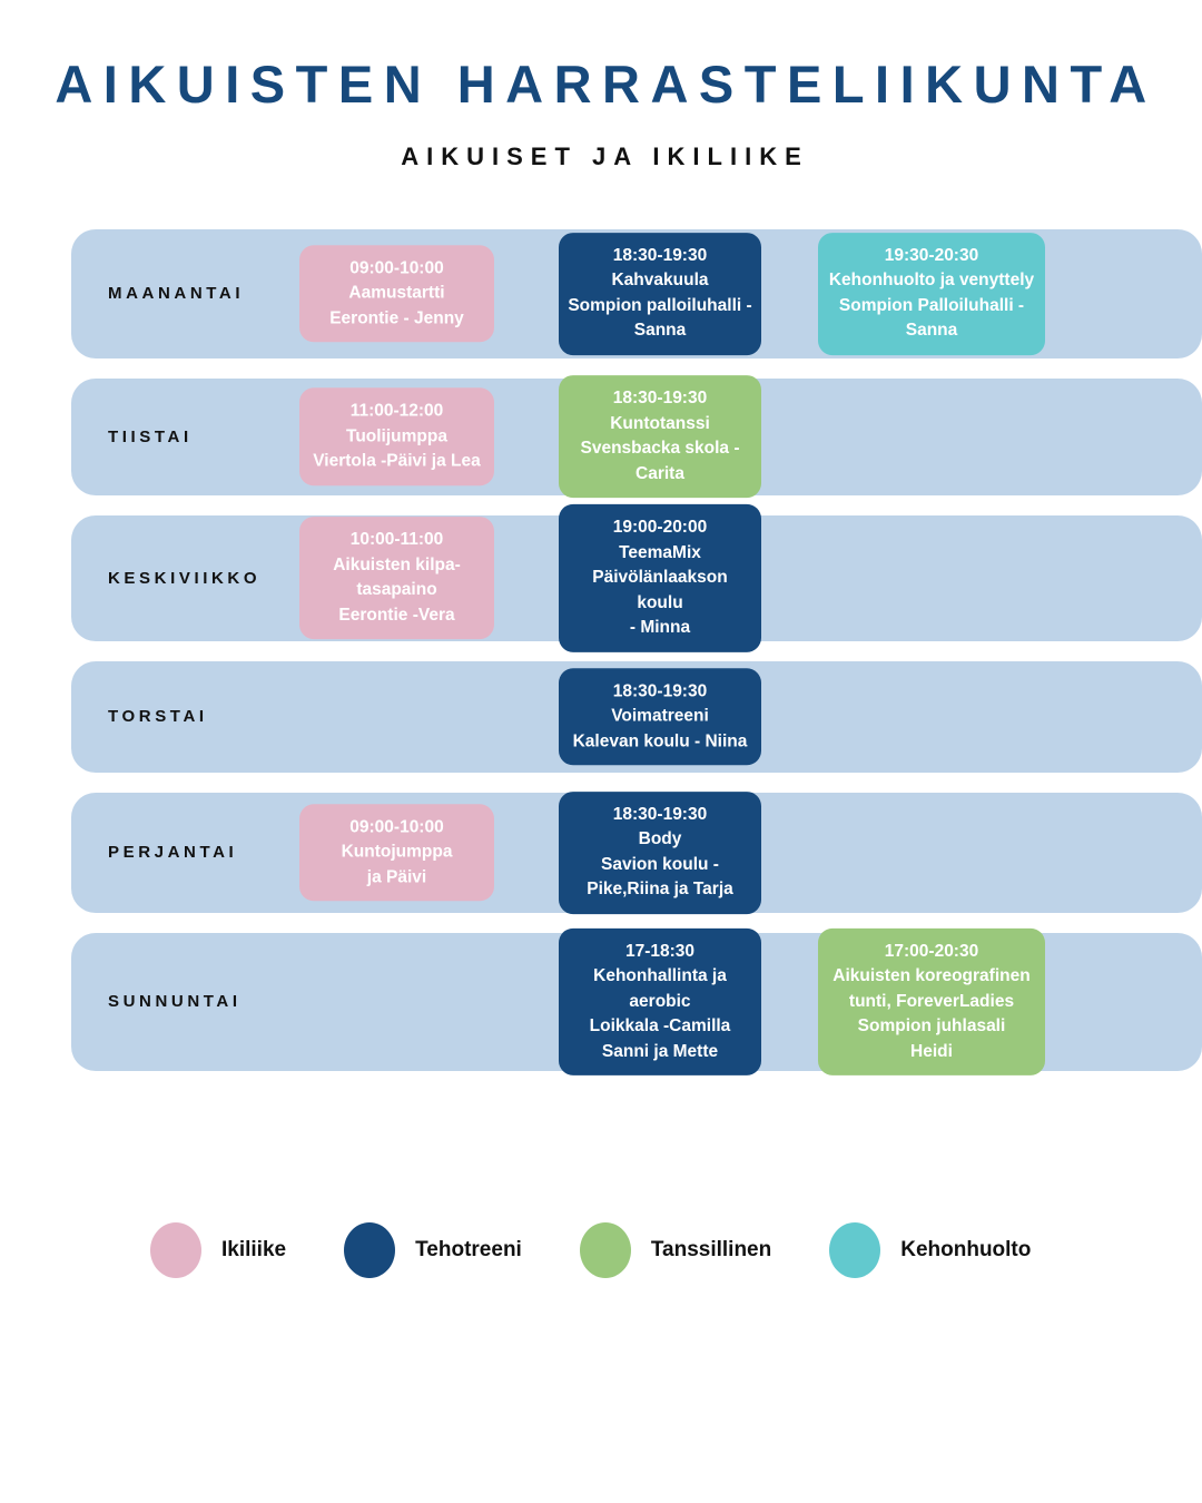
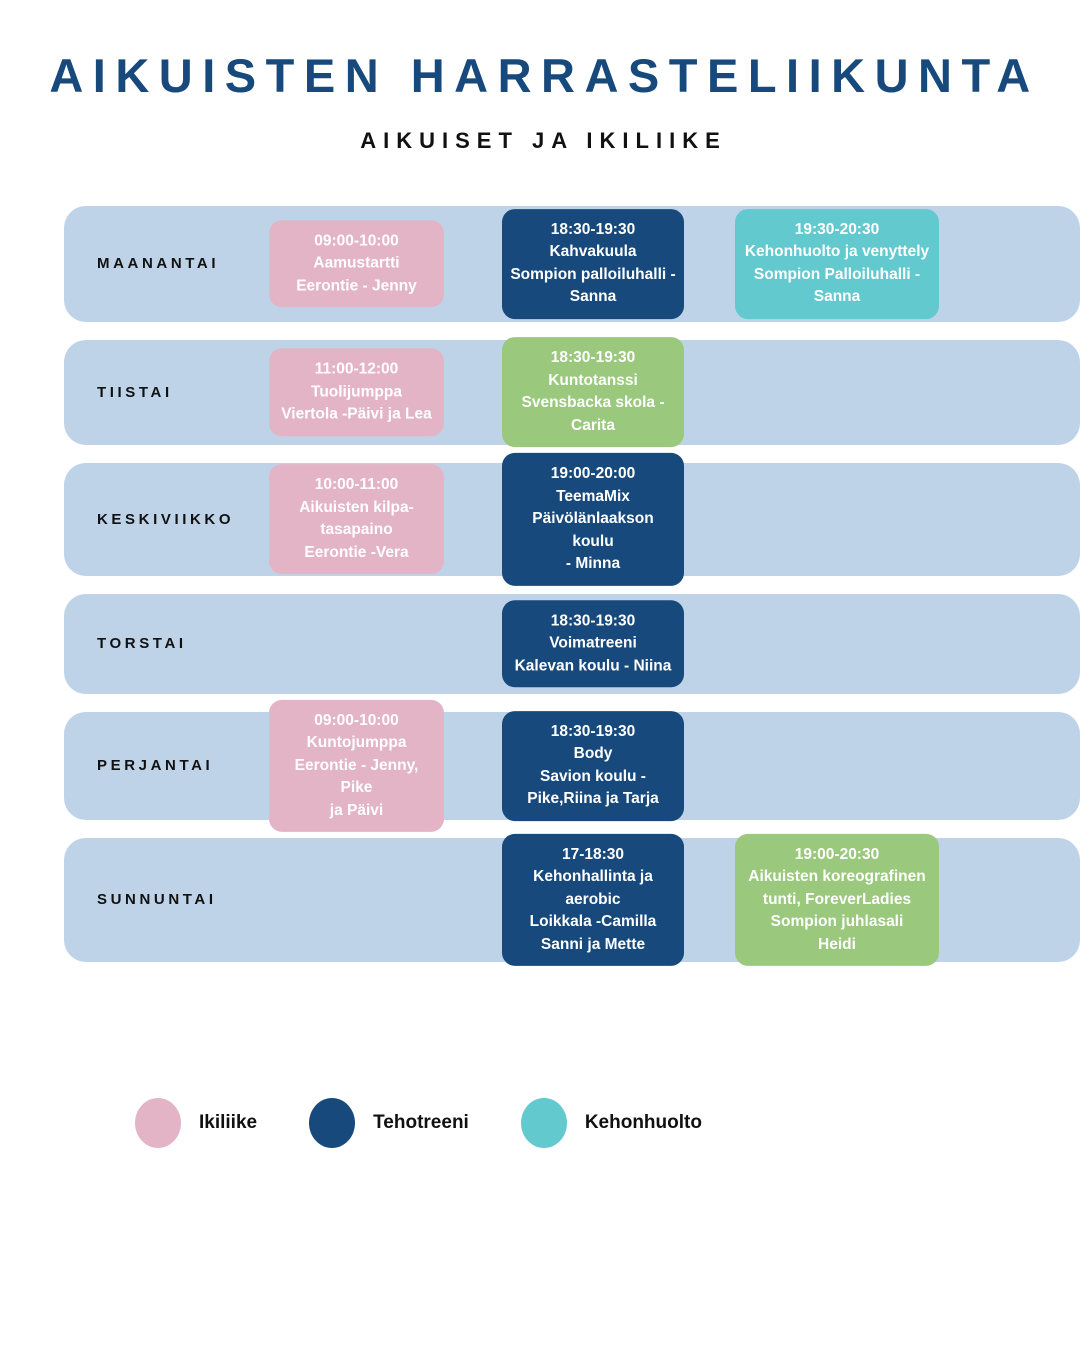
  AIKUISTEN HARRASTELIIKUNTA
  AIKUISET JA IKILIIKE
  MAANANTAI
  09:00-10:00
  Aamustartti
  Eerontie - Jenny
  18:30-19:30
  Kahvakuula
  Sompion palloiluhalli -
  Sanna
  19:30-20:30
  Kehonhuolto ja venyttely
  Sompion Palloiluhalli -
  Sanna
  TIISTAI
  11:00-12:00
  Tuolijumppa
  Viertola -Päivi ja Lea
  18:30-19:30
  Kuntotanssi
  Svensbacka skola -
  Carita
  KESKIVIIKKO
  10:00-11:00
  Aikuisten kilpa-
  tasapaino
  Eerontie -Vera
  19:00-20:00
  TeemaMix
  Päivölänlaakson koulu
  - Minna
  TORSTAI
  18:30-19:30
  Voimatreeni
  Kalevan koulu - Niina
  PERJANTAI
  09:00-10:00
  Kuntojumppa
+ Eerontie - Jenny, Pike
  ja Päivi
  18:30-19:30
  Body
  Savion koulu -
  Pike,Riina ja Tarja
  SUNNUNTAI
  17-18:30
  Kehonhallinta ja
  aerobic
  Loikkala -Camilla
  Sanni ja Mette
- 17:00-20:30
+ 19:00-20:30
  Aikuisten koreografinen
  tunti, ForeverLadies
  Sompion juhlasali
  Heidi
  Ikiliike
  Tehotreeni
- Tanssillinen
  Kehonhuolto
